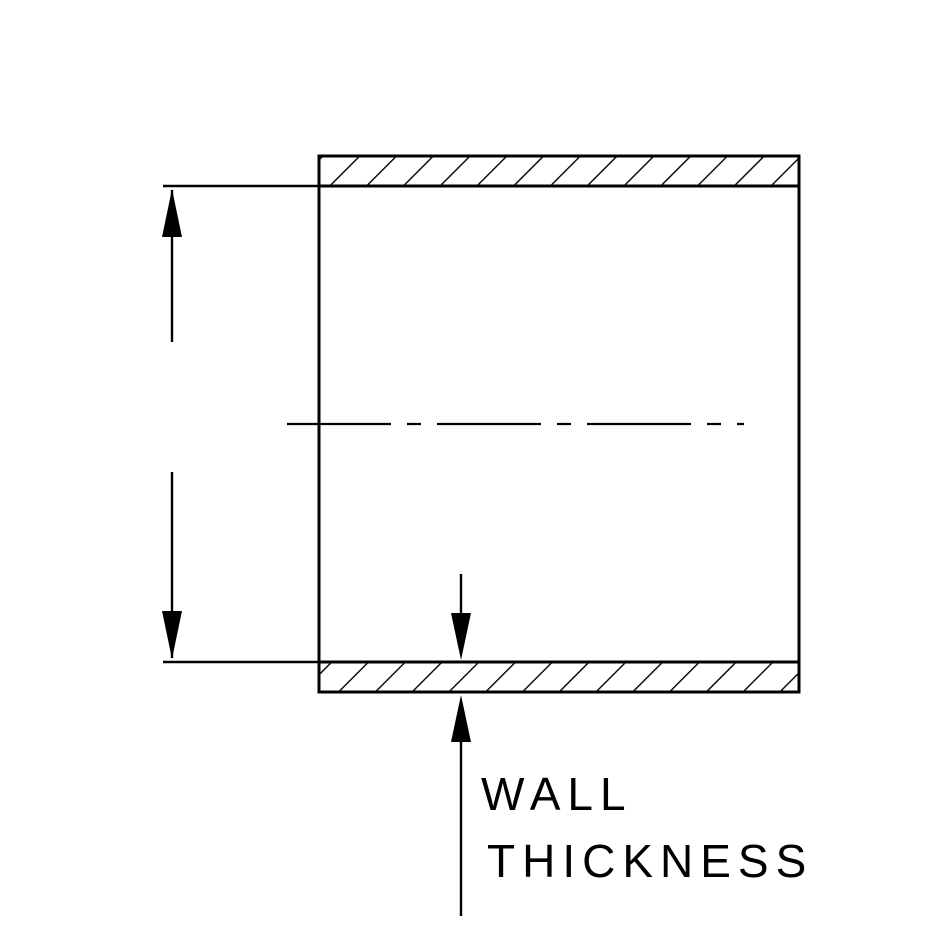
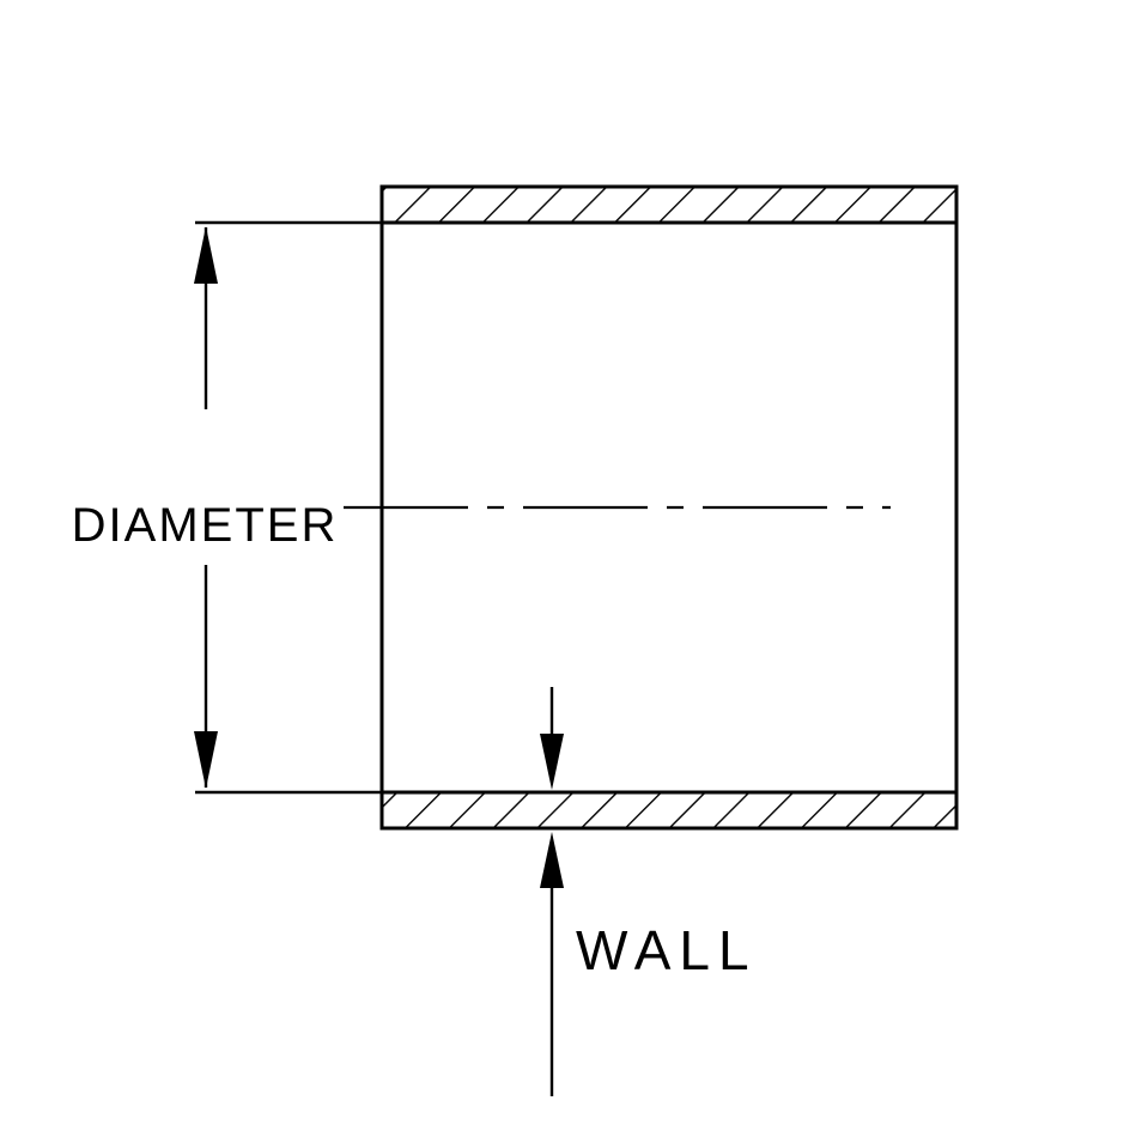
+ DIAMETER
  WALL
- THICKNESS
